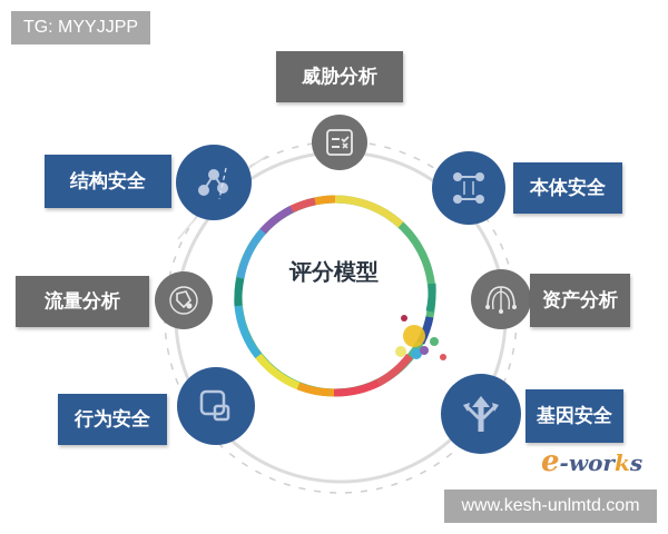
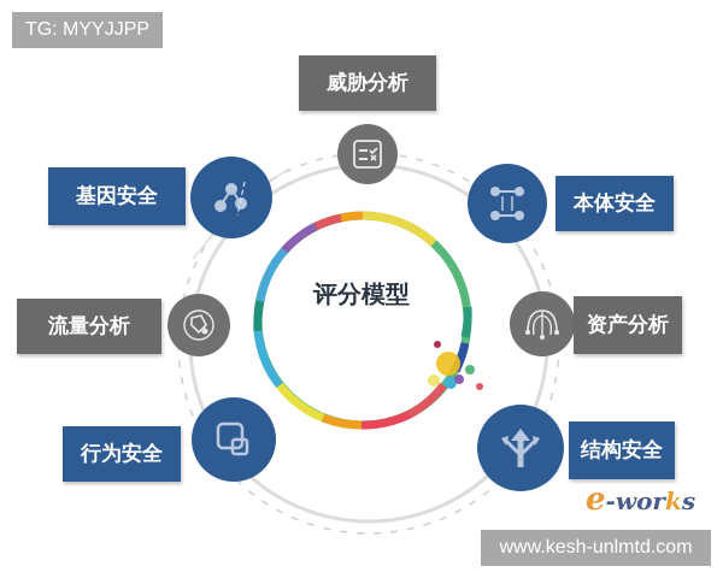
  TG: MYYJJPP
  www.kesh-unlmtd.com
  评分模型
  威胁分析
  本体安全
  资产分析
- 基因安全
+ 结构安全
  e-works
  行为安全
  流量分析
- 结构安全
+ 基因安全
